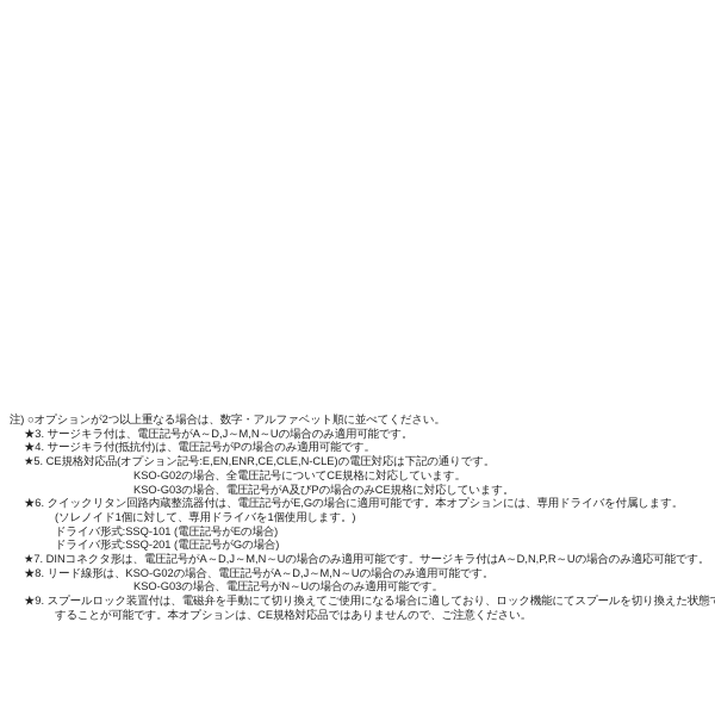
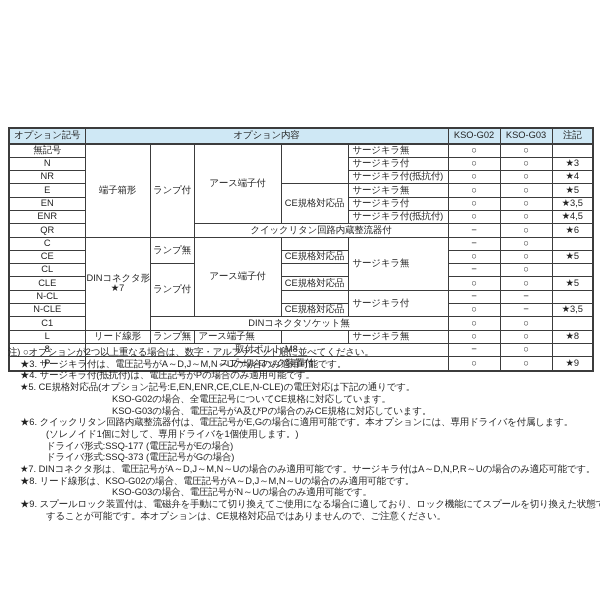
+ オプション記号	オプション内容	KSO-G02	KSO-G03	注記
+ 無記号	端子箱形	ランプ付	アース端子付		サージキラ無	○	○
+ N	サージキラ付	○	○	★3
+ NR	サージキラ付(抵抗付)	○	○	★4
+ E	CE規格対応品	サージキラ無	○	○	★5
+ EN	サージキラ付	○	○	★3,5
+ ENR	サージキラ付(抵抗付)	○	○	★4,5
+ QR	クイックリタン回路内蔵整流器付	−	○	★6
+ C	DINコネクタ形 ★7	ランプ無	アース端子付		サージキラ無	−	○
+ CE	CE規格対応品	○	○	★5
+ CL	ランプ付		−	○
+ CLE	CE規格対応品	○	○	★5
+ N-CL		サージキラ付	−	−
+ N-CLE	CE規格対応品	○	−	★3,5
+ C1	DINコネクタソケット無	○	○
+ L	リード線形	ランプ無	アース端子無		サージキラ無	○	○	★8
+ 8	取付ボルト:M8	−	○
+ P	スプールロック装置付	○	○	★9
  注) ○オプションが2つ以上重なる場合は、数字・アルファベット順に並べてください。
  ★3. サージキラ付は、電圧記号がA～D,J～M,N～Uの場合のみ適用可能です。
  ★4. サージキラ付(抵抗付)は、電圧記号がPの場合のみ適用可能です。
  ★5. CE規格対応品(オプション記号:E,EN,ENR,CE,CLE,N-CLE)の電圧対応は下記の通りです。
  KSO-G02の場合、全電圧記号についてCE規格に対応しています。
  KSO-G03の場合、電圧記号がA及びPの場合のみCE規格に対応しています。
  ★6. クイックリタン回路内蔵整流器付は、電圧記号がE,Gの場合に適用可能です。本オプションには、専用ドライバを付属します。
  (ソレノイド1個に対して、専用ドライバを1個使用します。)
- ドライバ形式:SSQ-101 (電圧記号がEの場合)
+ ドライバ形式:SSQ-177 (電圧記号がEの場合)
- ドライバ形式:SSQ-201 (電圧記号がGの場合)
+ ドライバ形式:SSQ-373 (電圧記号がGの場合)
  ★7. DINコネクタ形は、電圧記号がA～D,J～M,N～Uの場合のみ適用可能です。サージキラ付はA～D,N,P,R～Uの場合のみ適応可能です。
  ★8. リード線形は、KSO-G02の場合、電圧記号がA～D,J～M,N～Uの場合のみ適用可能です。
  KSO-G03の場合、電圧記号がN～Uの場合のみ適用可能です。
  ★9. スプールロック装置付は、電磁弁を手動にて切り換えてご使用になる場合に適しており、ロック機能にてスプールを切り換えた状態
  することが可能です。本オプションは、CE規格対応品ではありませんので、ご注意ください。
